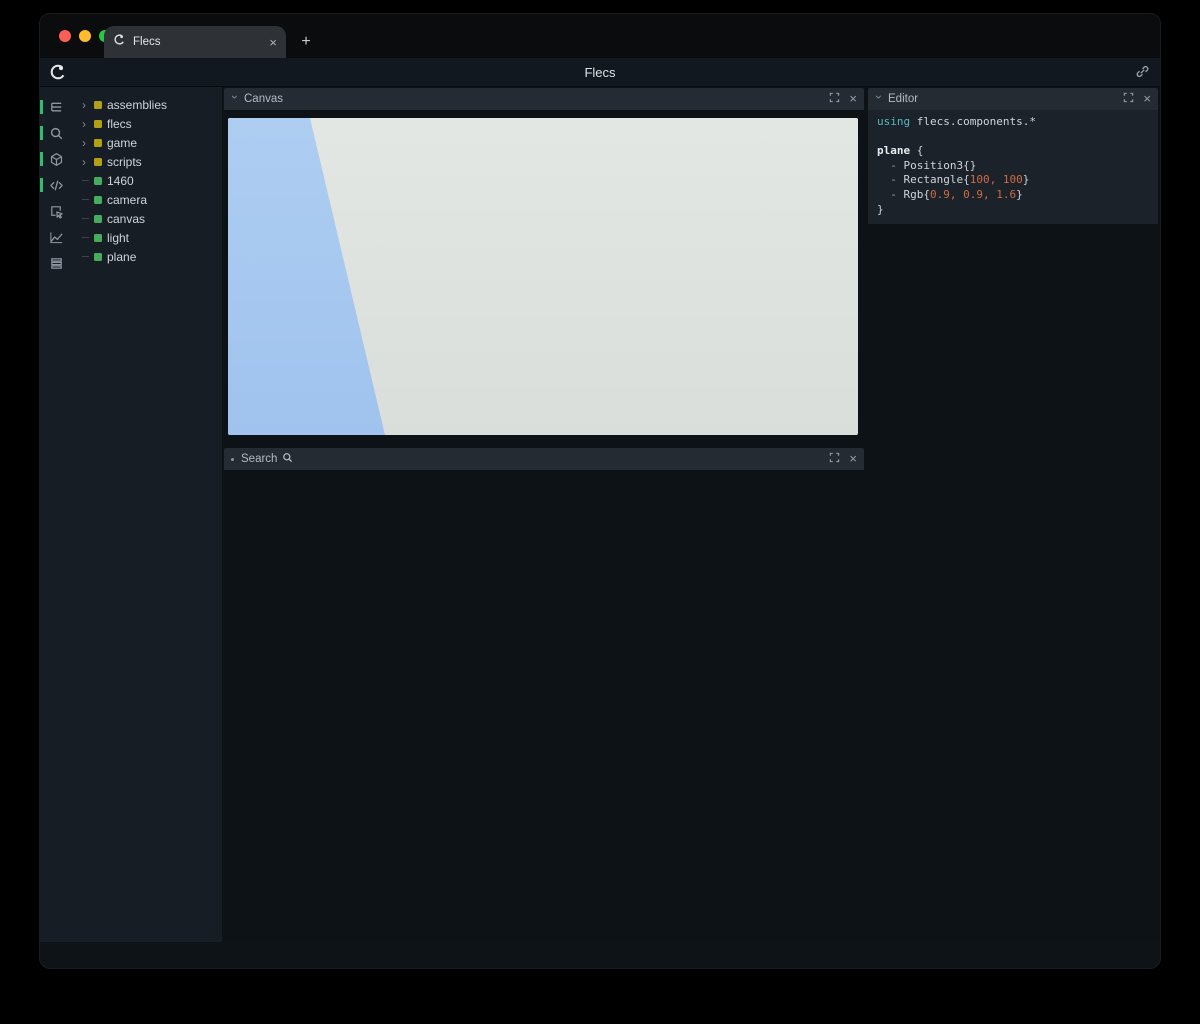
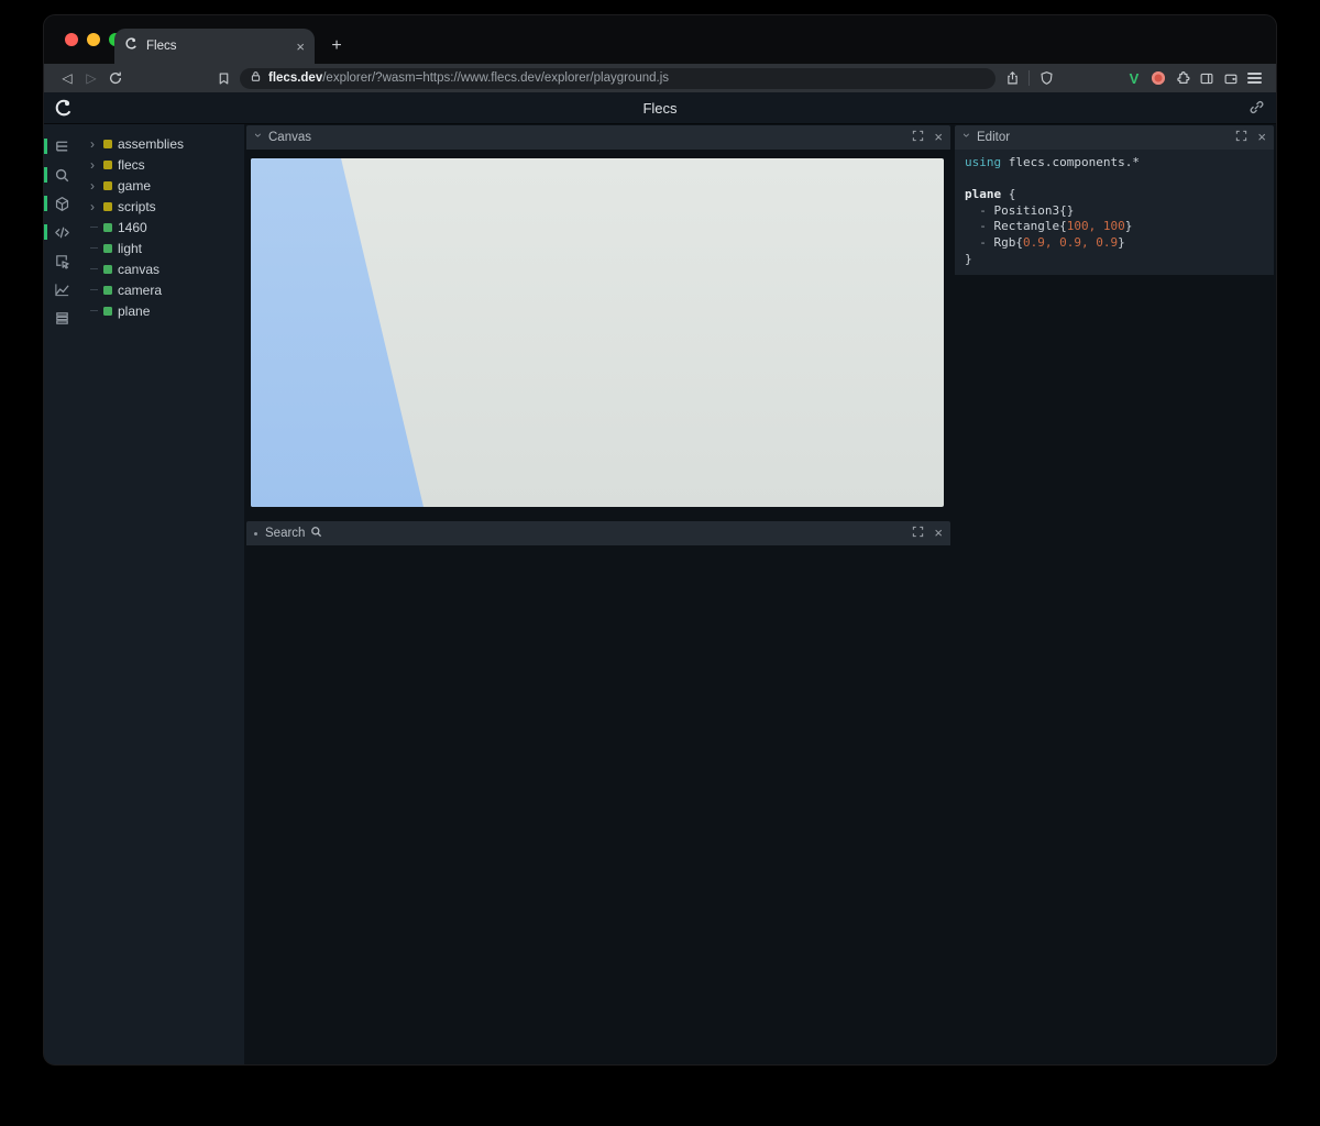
  Flecs
  ×
  +
+ ◁
+ ▷
+ flecs.dev/explorer/?wasm=https://www.flecs.dev/explorer/playground.js
+ V
  Flecs
  ›
  assemblies
  ›
  flecs
  ›
  game
  ›
  scripts
  1460
- camera
+ light
  canvas
- light
+ camera
  plane
  Canvas
  ×
  Search
  ×
  Editor
  ×
  using flecs.components.*
  plane {
  - Position3{}
  - Rectangle{100, 100}
- - Rgb{0.9, 0.9, 1.6}
+ - Rgb{0.9, 0.9, 0.9}
  }
